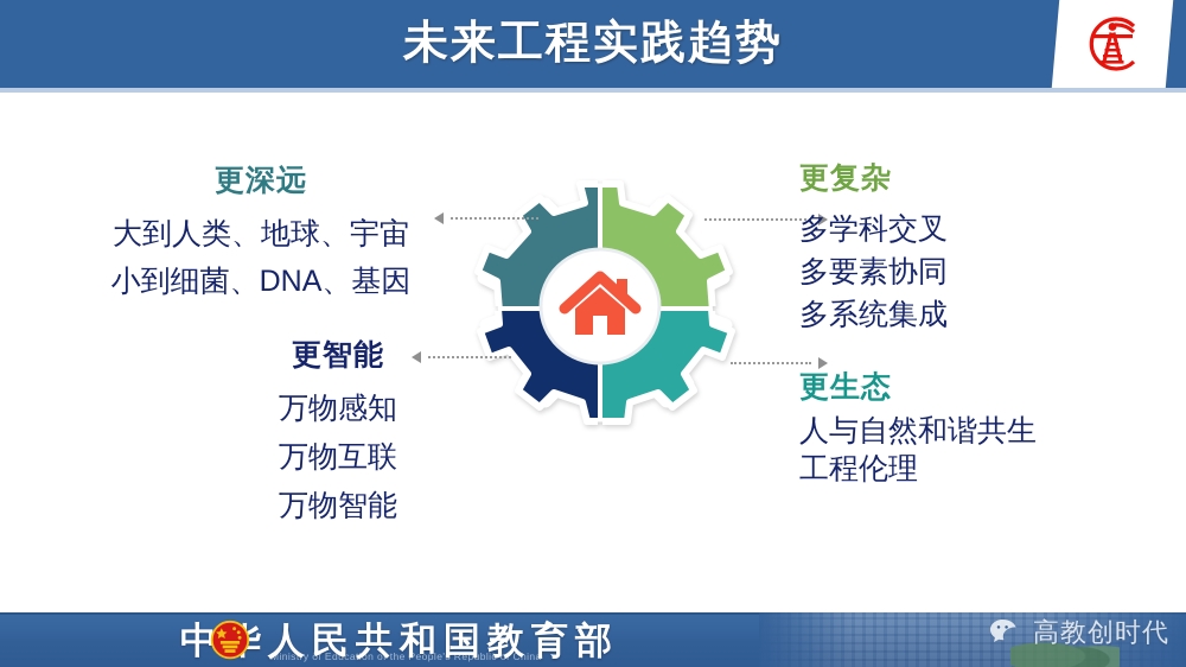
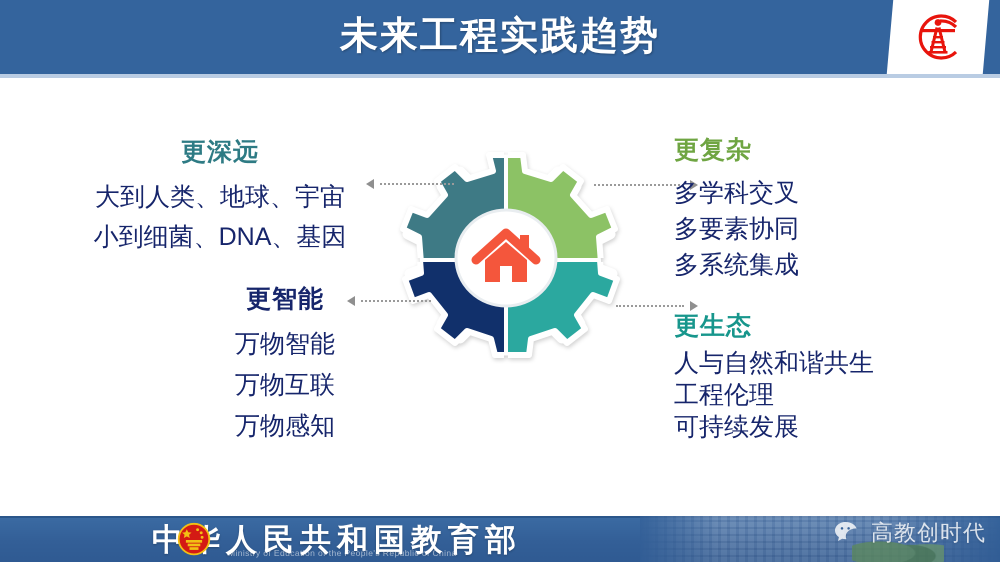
  未来工程实践趋势
  更深远
  大到人类、地球、宇宙
  小到细菌、DNA、基因
  更智能
- 万物感知
+ 万物智能
  万物互联
- 万物智能
+ 万物感知
  更复杂
  多学科交叉
  多要素协同
  多系统集成
  更生态
  人与自然和谐共生
  工程伦理
+ 可持续发展
  中人民共和国教育部
  Ministry of Education of the People's Republic of China
  高教创时代
